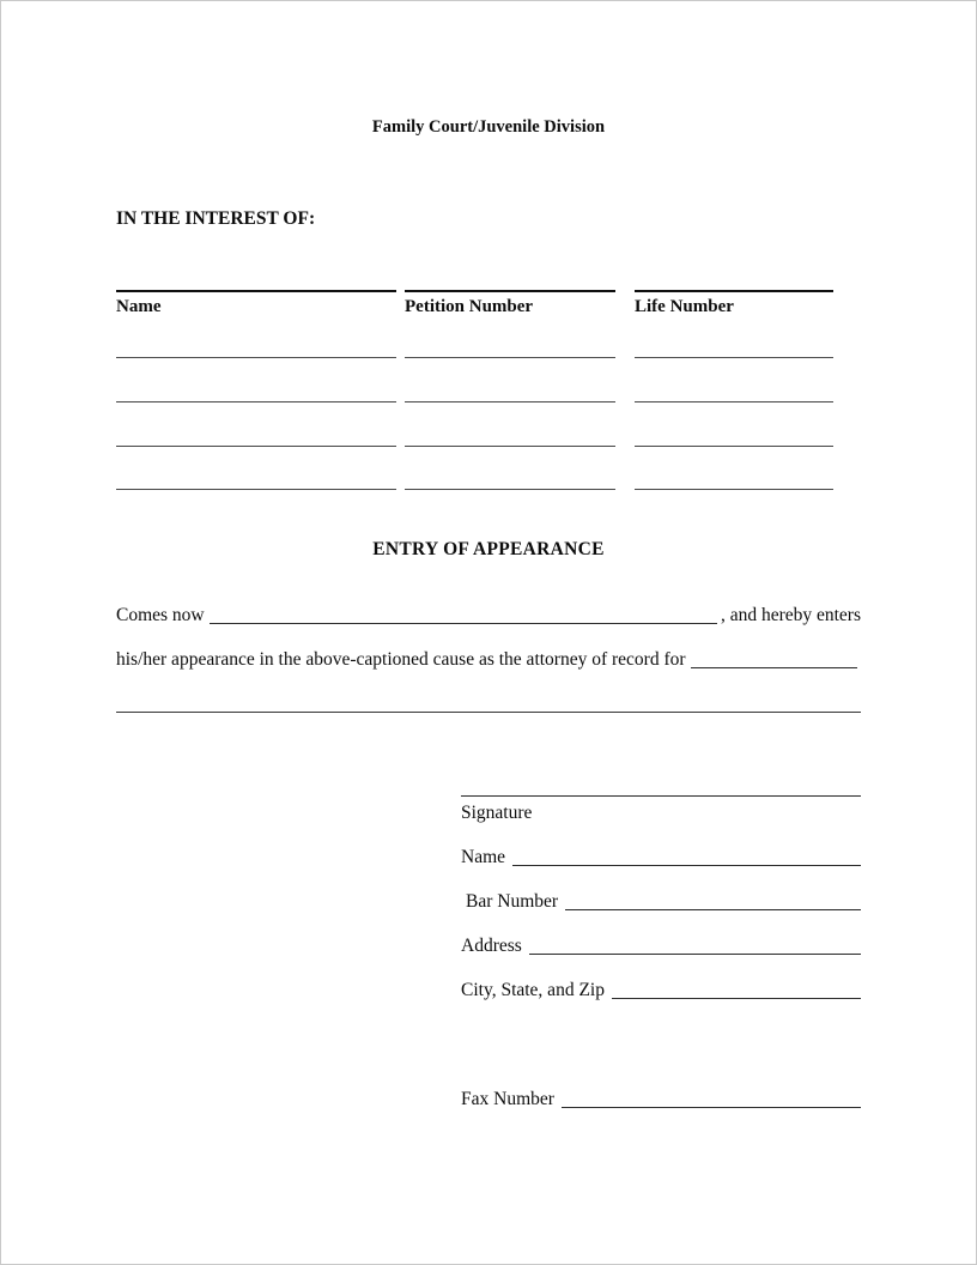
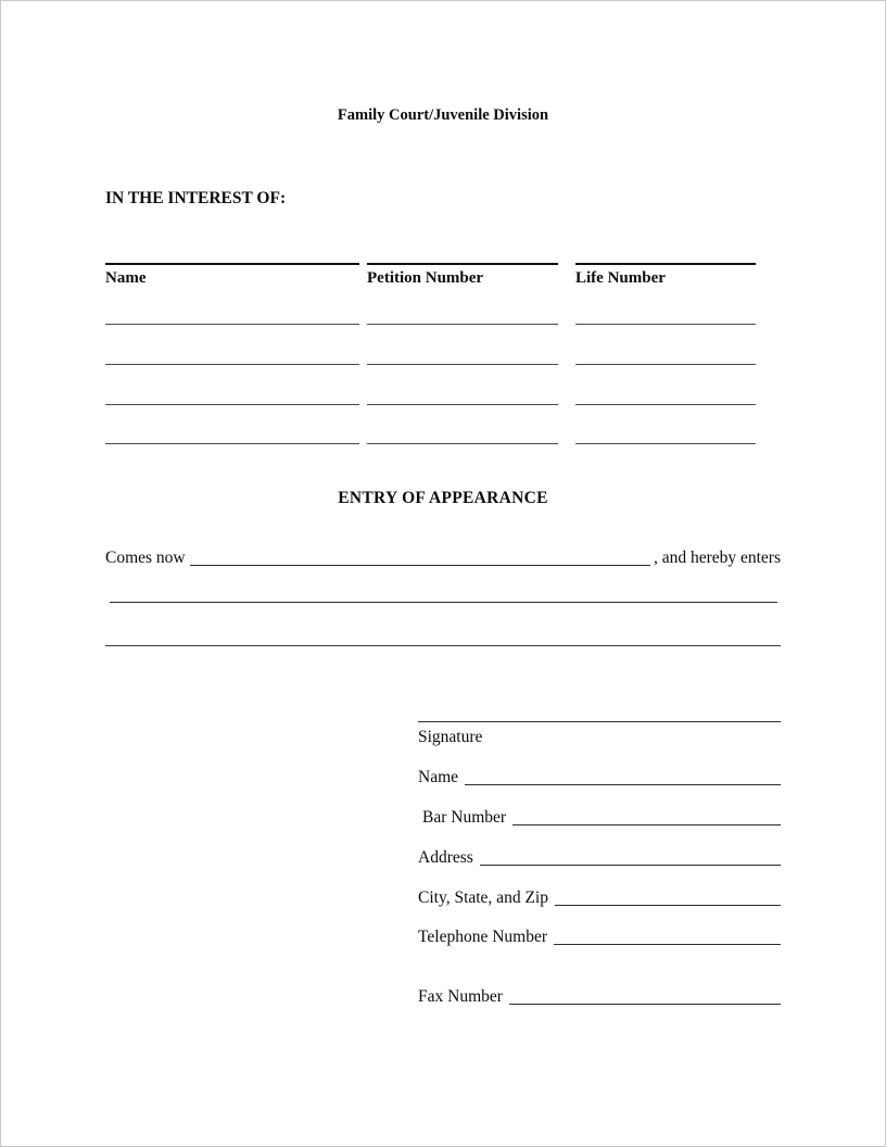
  Family Court/Juvenile Division
  IN THE INTEREST OF:
  Name
  Petition Number
  Life Number
  ENTRY OF APPEARANCE
  Comes now
  , and hereby enters
- his/her appearance in the above-captioned cause as the attorney of record for
  Signature
  Name
  Bar Number
  Address
  City, State, and Zip
+ Telephone Number
  Fax Number
